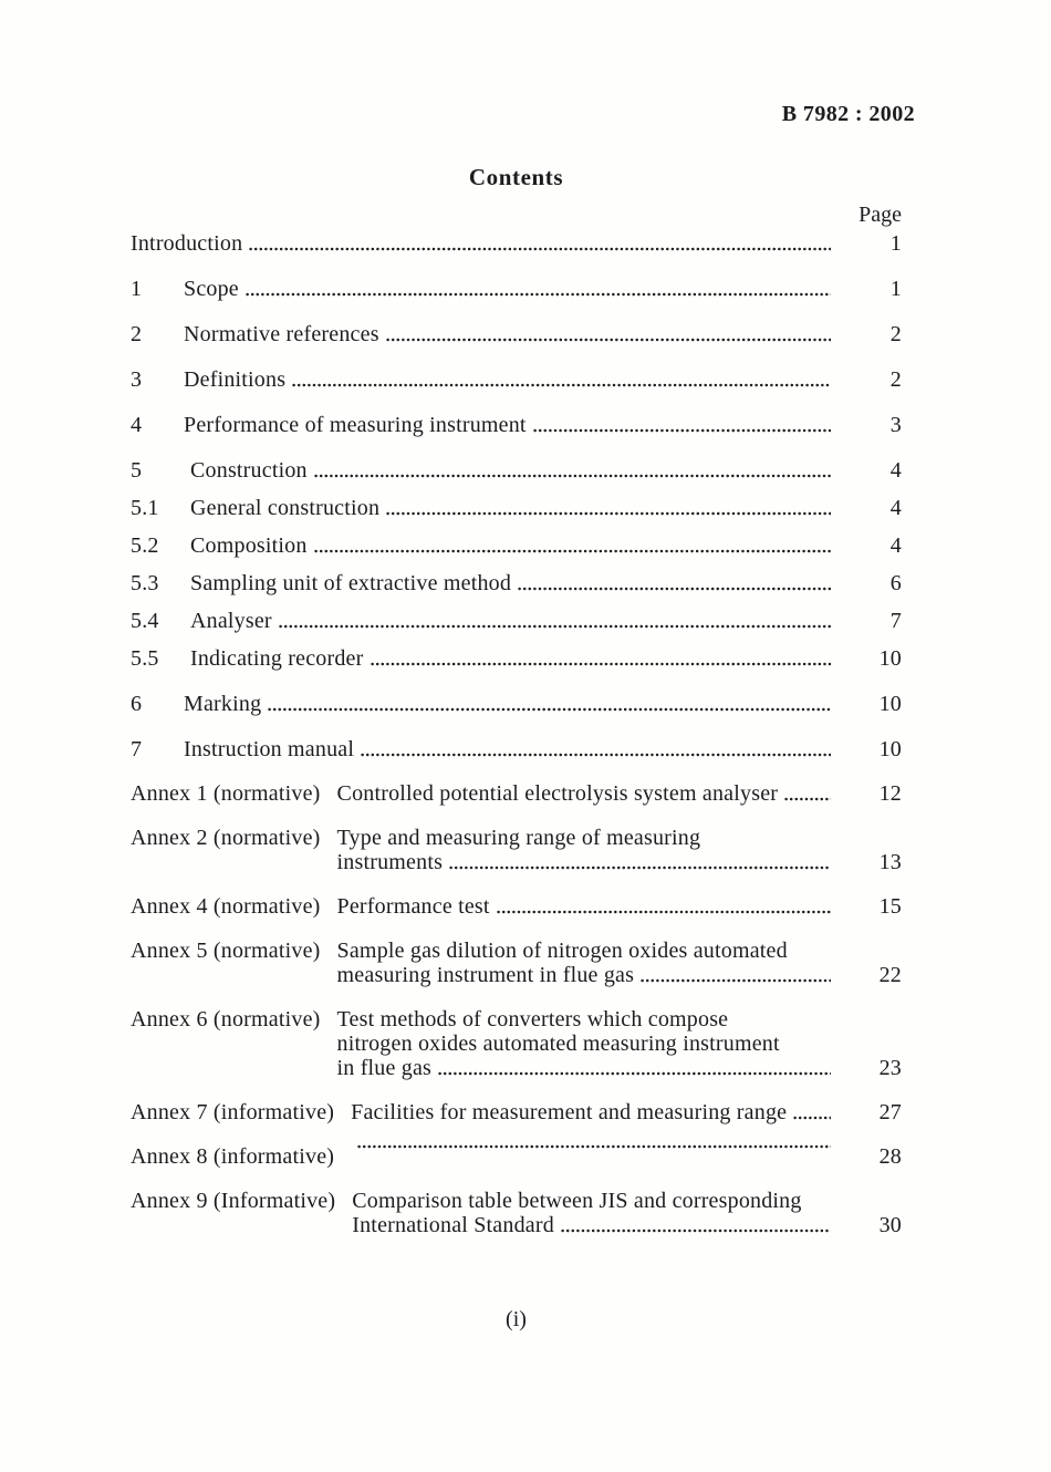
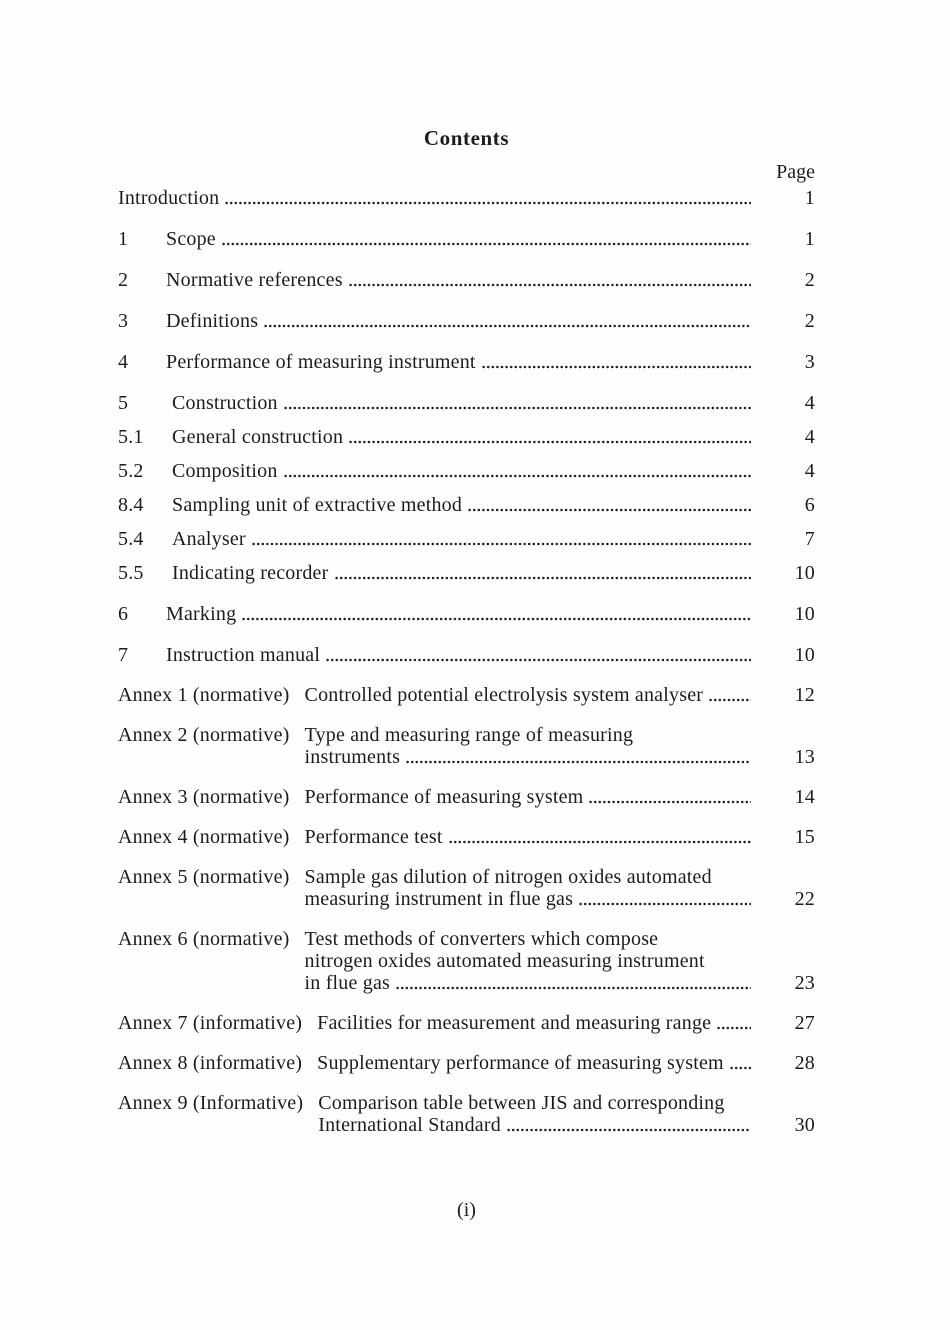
- B 7982 : 2002
  Contents
  Page
  Introduction
  1
  1
  Scope
  1
  2
  Normative references
  2
  3
  Definitions
  2
  4
  Performance of measuring instrument
  3
  5
  Construction
  4
  5.1
  General construction
  4
  5.2
  Composition
  4
- 5.3
+ 8.4
  Sampling unit of extractive method
  6
  5.4
  Analyser
  7
  5.5
  Indicating recorder
  10
  6
  Marking
  10
  7
  Instruction manual
  10
  Annex 1 (normative)
  Controlled potential electrolysis system analyser
  12
  Annex 2 (normative)
  Type and measuring range of measuring
  instruments
  13
+ Annex 3 (normative)
+ Performance of measuring system
+ 14
  Annex 4 (normative)
  Performance test
  15
  Annex 5 (normative)
  Sample gas dilution of nitrogen oxides automated
  measuring instrument in flue gas
  22
  Annex 6 (normative)
  Test methods of converters which compose
  nitrogen oxides automated measuring instrument
  in flue gas
  23
  Annex 7 (informative)
  Facilities for measurement and measuring range
  27
  Annex 8 (informative)
+ Supplementary performance of measuring system
  28
  Annex 9 (Informative)
  Comparison table between JIS and corresponding
  International Standard
  30
  (i)
